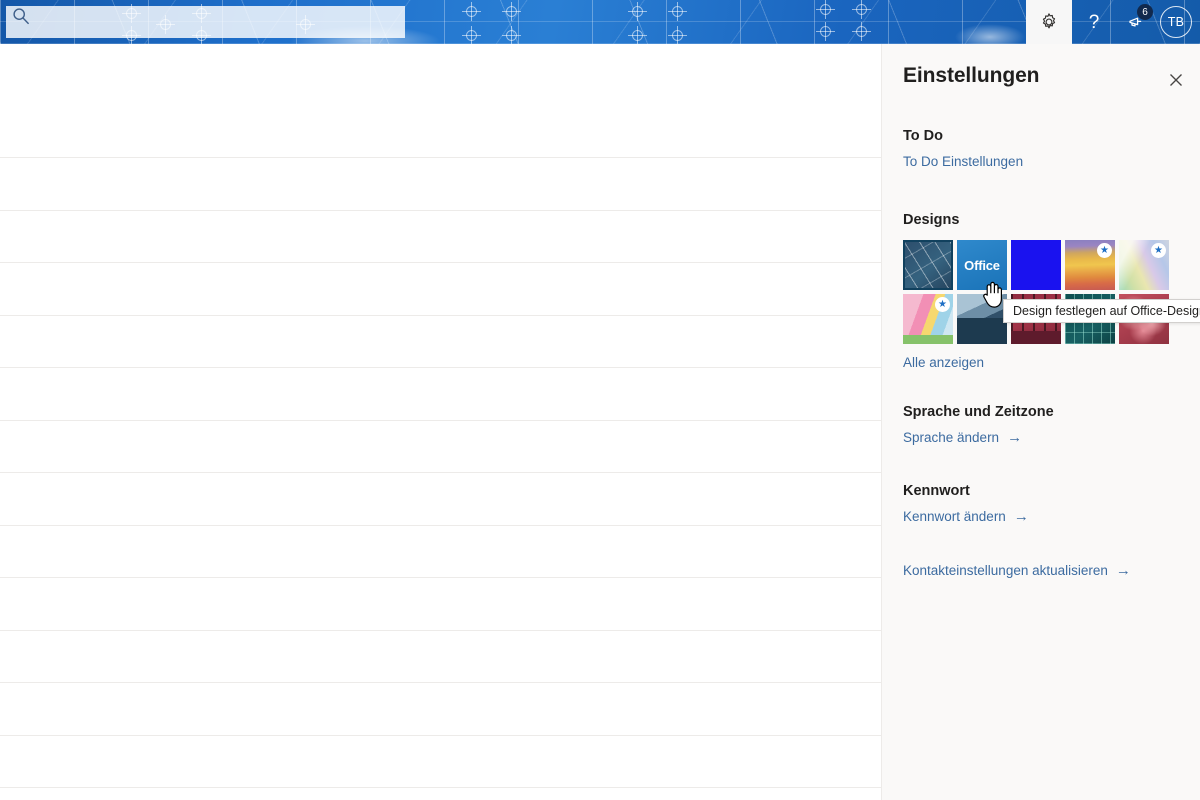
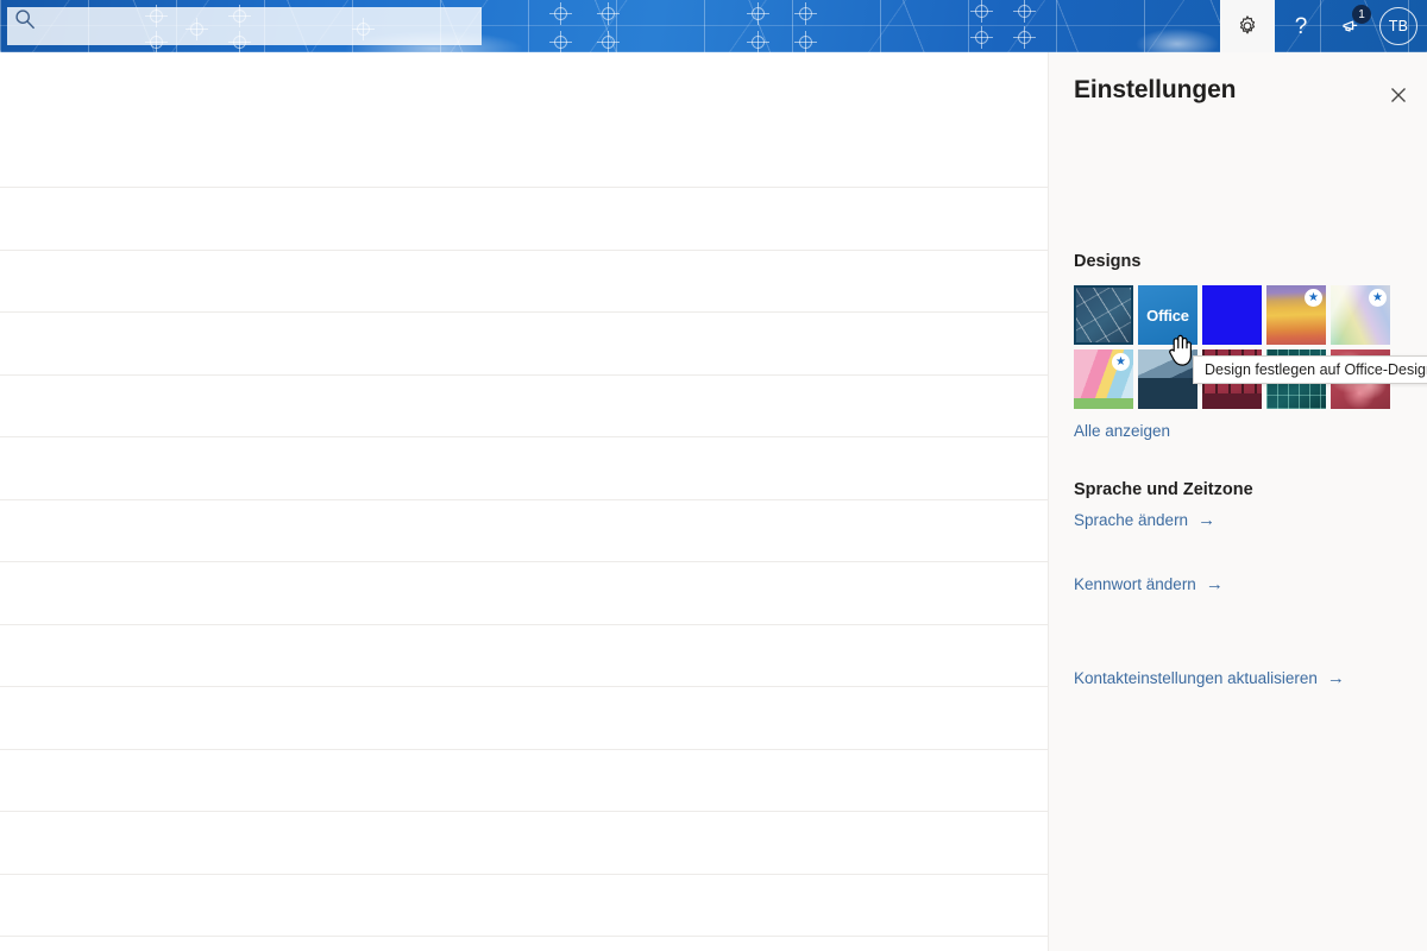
  ?
- 6
+ 1
  TB
  Einstellungen
- To Do
- To Do Einstellungen
  Designs
  Office
  ★
  ★
  ★
  Alle anzeigen
  Sprache und Zeitzone
  Sprache ändern
  →
- Kennwort
  Kennwort ändern
  →
  Kontakteinstellungen aktualisieren
  →
  Design festlegen auf Office-Desig
